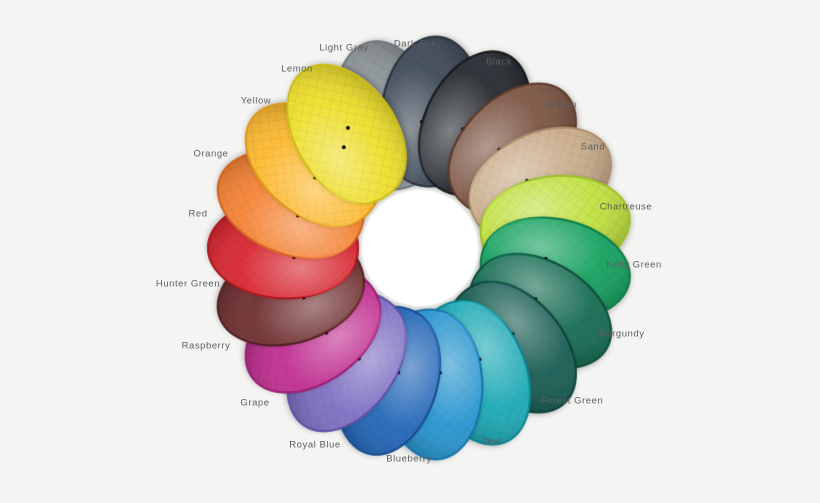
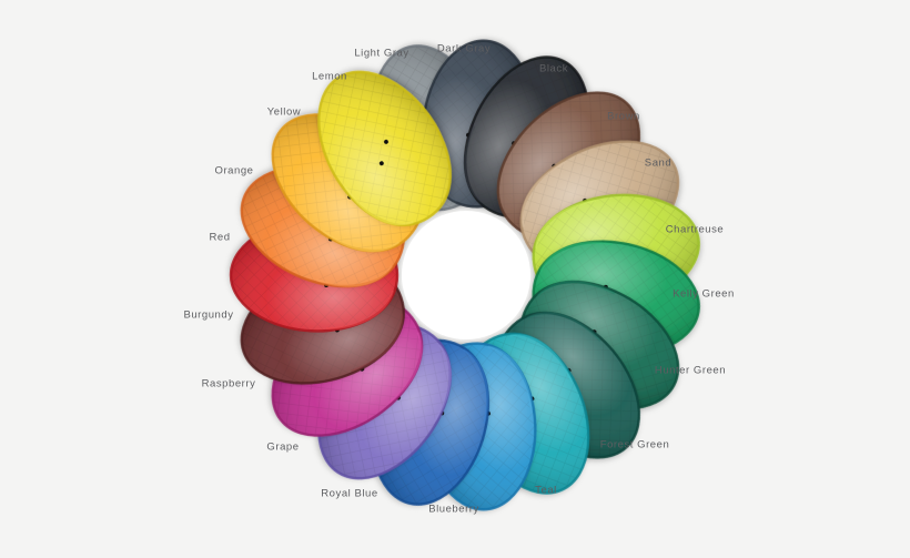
  Light Gray
  Dark Gray
  Black
  Brown
  Sand
  Chartreuse
  Kelly Green
- Burgundy
+ Hunter Green
  Forest Green
  Teal
  Blueberry
  Royal Blue
  Grape
  Raspberry
- Hunter Green
+ Burgundy
  Red
  Orange
  Yellow
  Lemon
